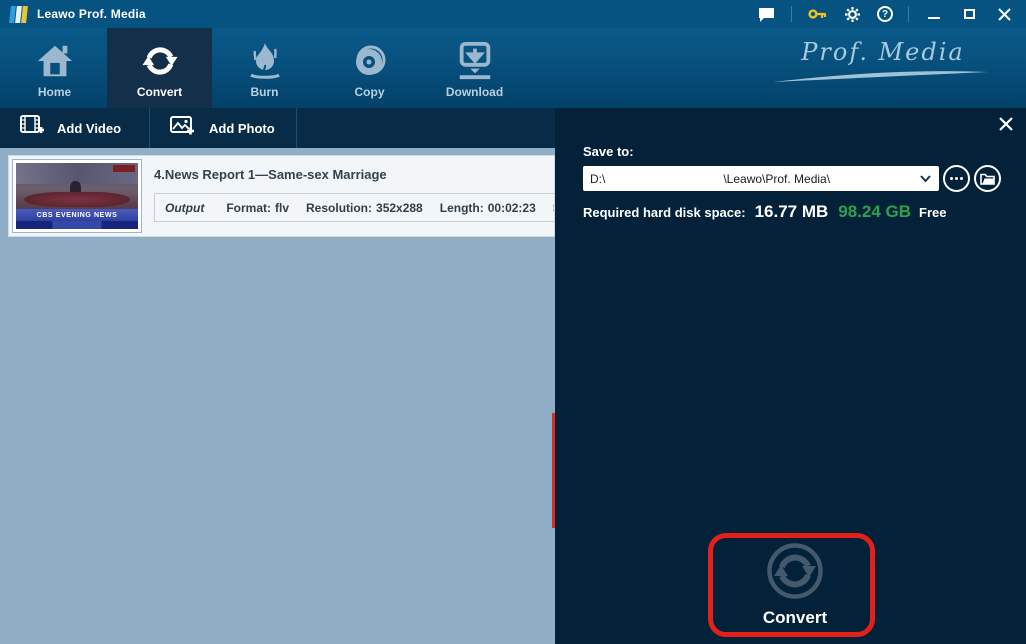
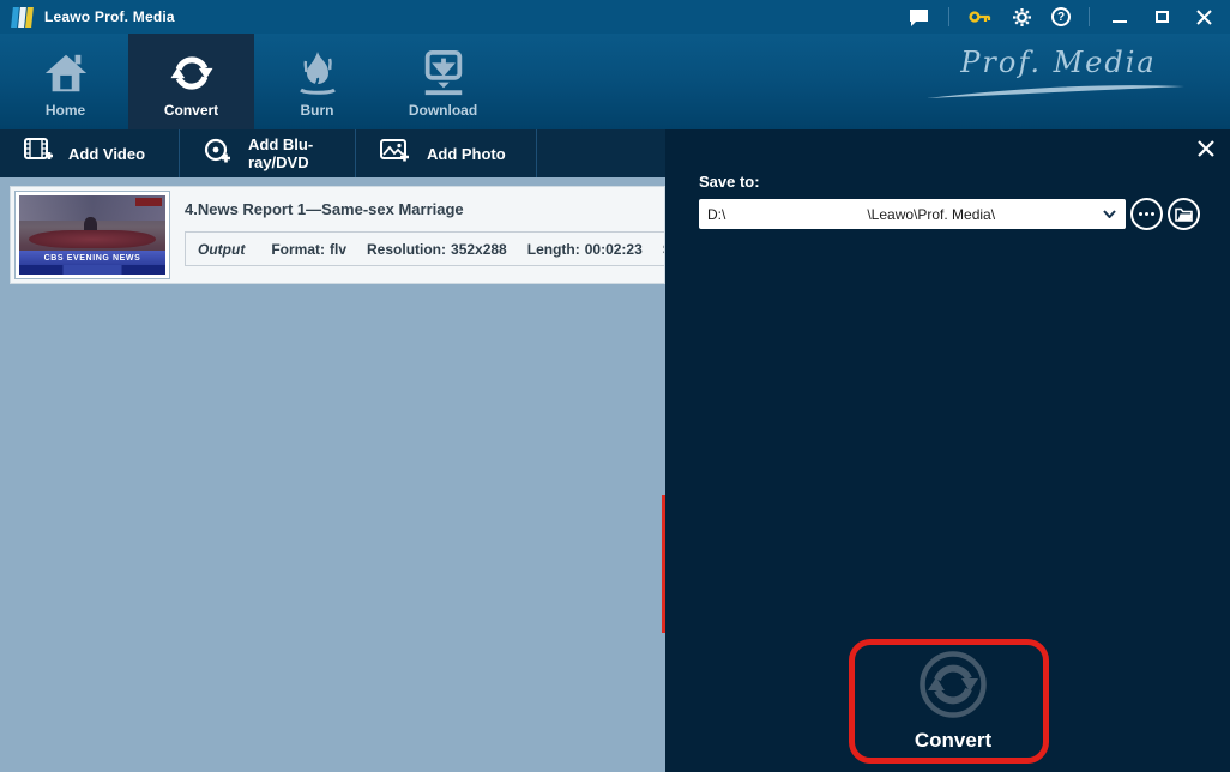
  Leawo Prof. Media
  ?
  Home
  Convert
  Burn
- Copy
  Download
  Prof. Media
  Add Video
+ Add Blu-ray/DVD
  Add Photo
  4.News Report 1—Same-sex Marriage
  Output
  Format: flv
  Resolution: 352x288
  Length: 00:02:23
  Save to:
  D:\
  \Leawo\Prof. Media\
- Required hard disk space:
- 16.77 MB
- 98.24 GB
- Free
  Convert
